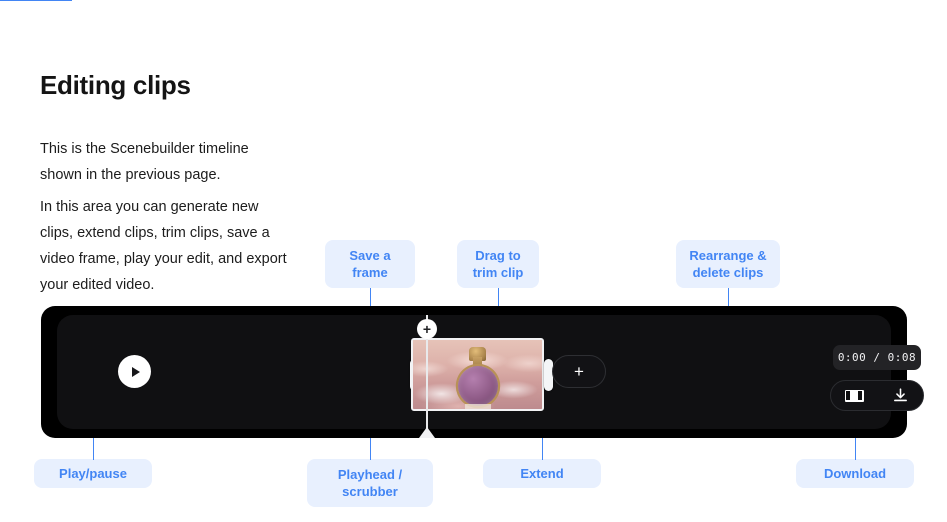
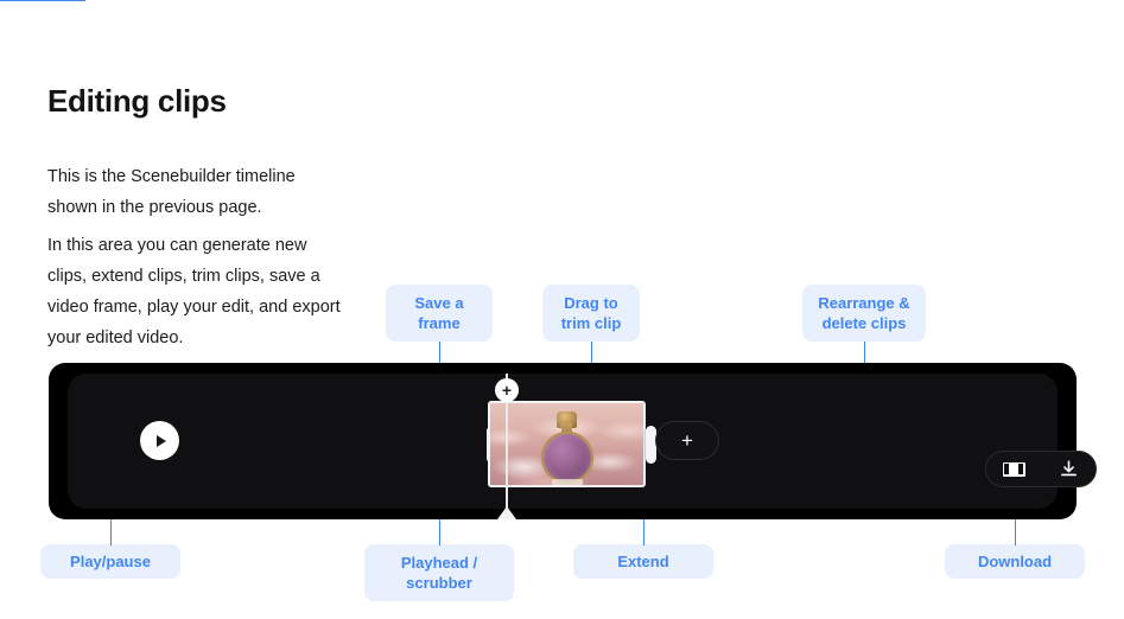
  Editing clips
  This is the Scenebuilder timeline shown in the previous page.
  In this area you can generate new clips, extend clips, trim clips, save a video frame, play your edit, and export your edited video.
  Save a
  frame
  Drag to
  trim clip
  Rearrange &
  delete clips
  Play/pause
  Playhead /
  scrubber
  Extend
  Download
  +
  +
- 0:00 / 0:08
